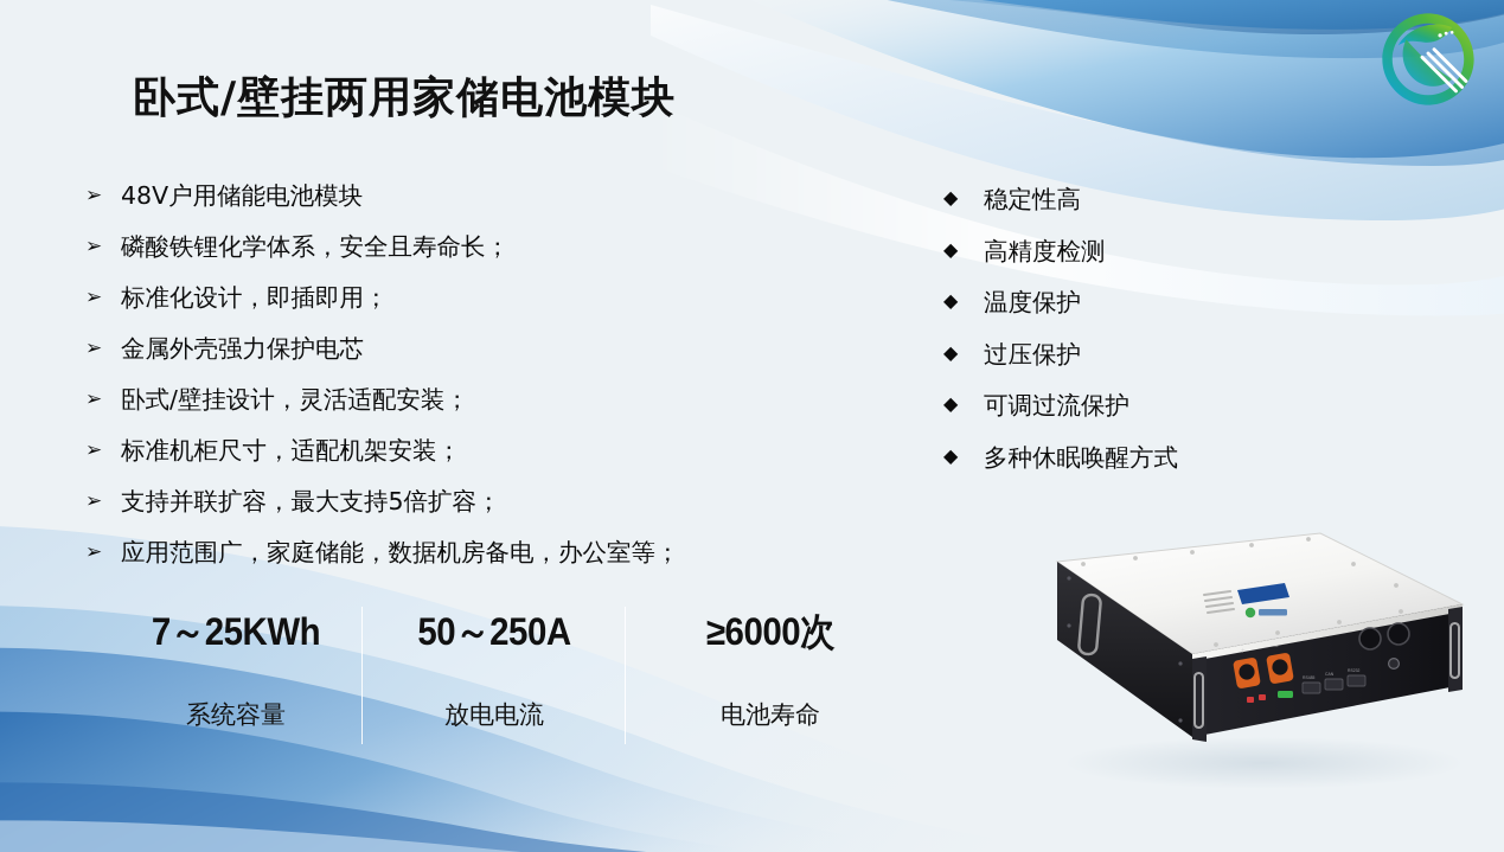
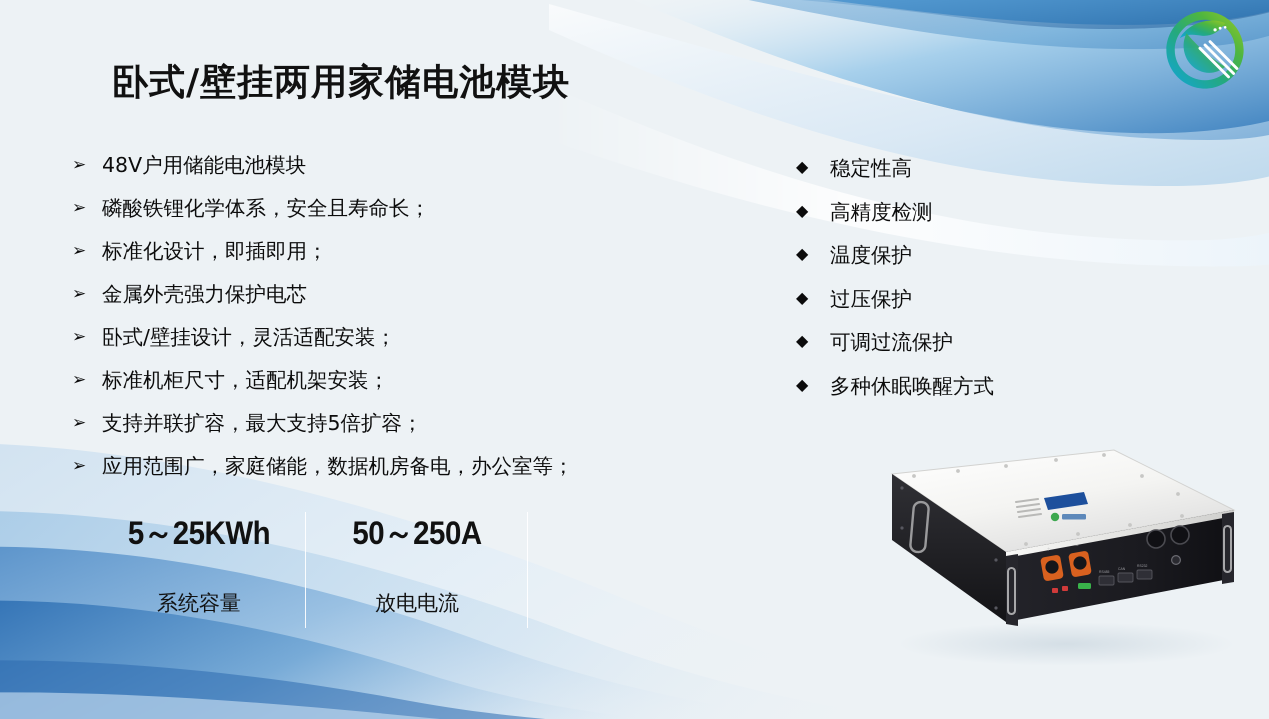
  卧式/壁挂两用家储电池模块
  ➢
  48V户用储能电池模块
  ➢
  磷酸铁锂化学体系，安全且寿命长；
  ➢
  标准化设计，即插即用；
  ➢
  金属外壳强力保护电芯
  ➢
  卧式/壁挂设计，灵活适配安装；
  ➢
  标准机柜尺寸，适配机架安装；
  ➢
  支持并联扩容，最大支持5倍扩容；
  ➢
  应用范围广，家庭储能，数据机房备电，办公室等；
  ◆
  稳定性高
  ◆
  高精度检测
  ◆
  温度保护
  ◆
  过压保护
  ◆
  可调过流保护
  ◆
  多种休眠唤醒方式
- 7～25KWh
+ 5～25KWh
  系统容量
  50～250A
  放电电流
- ≥6000次
- 电池寿命
